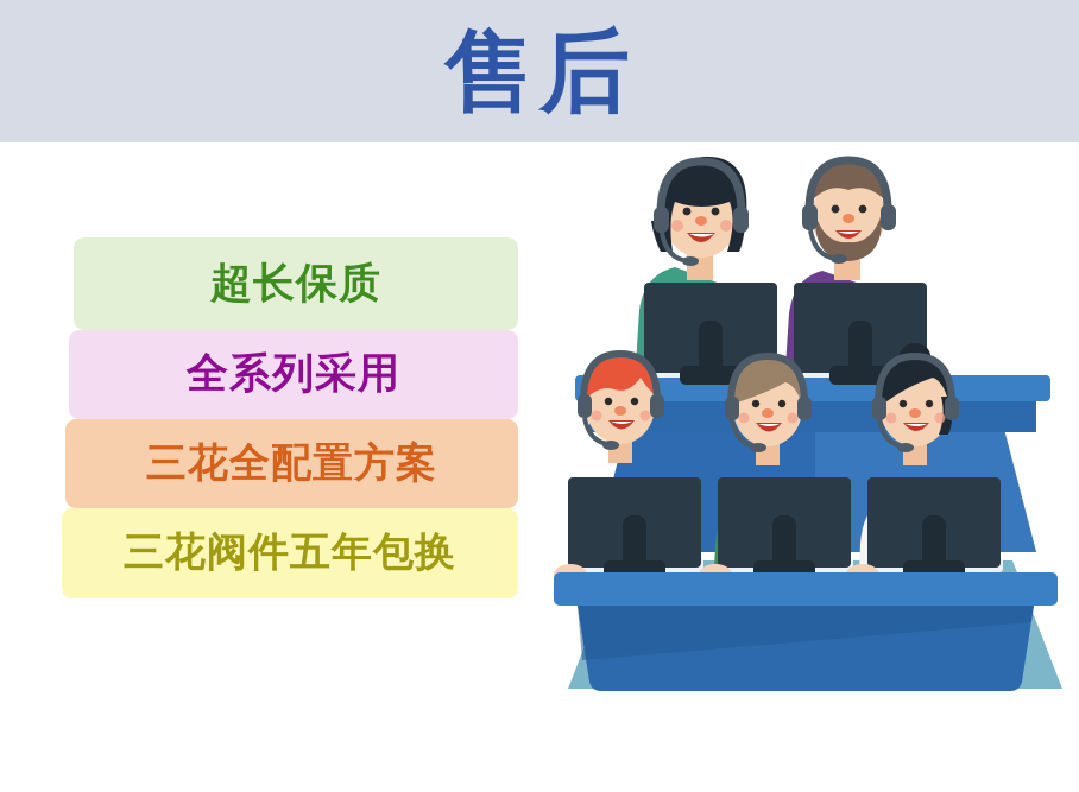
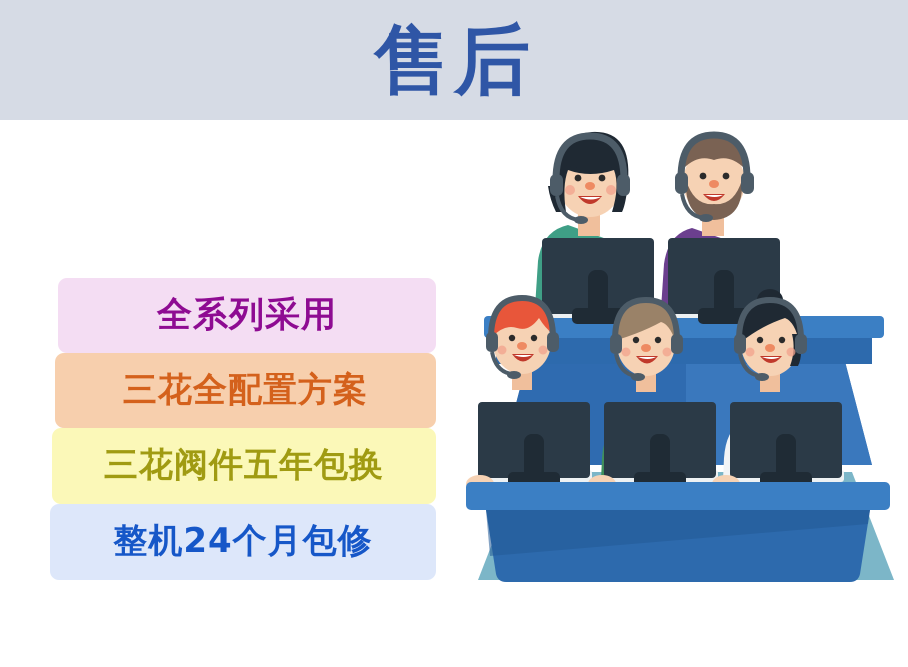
  售后
- 超长保质
  全系列采用
  三花全配置方案
  三花阀件五年包换
+ 整机24个月包修
